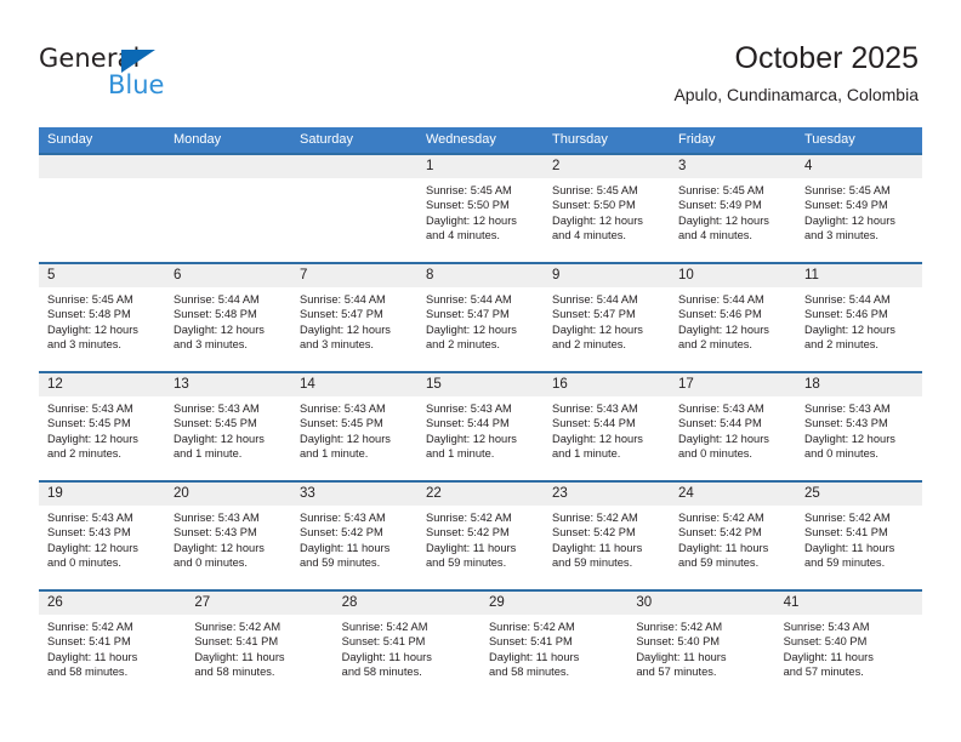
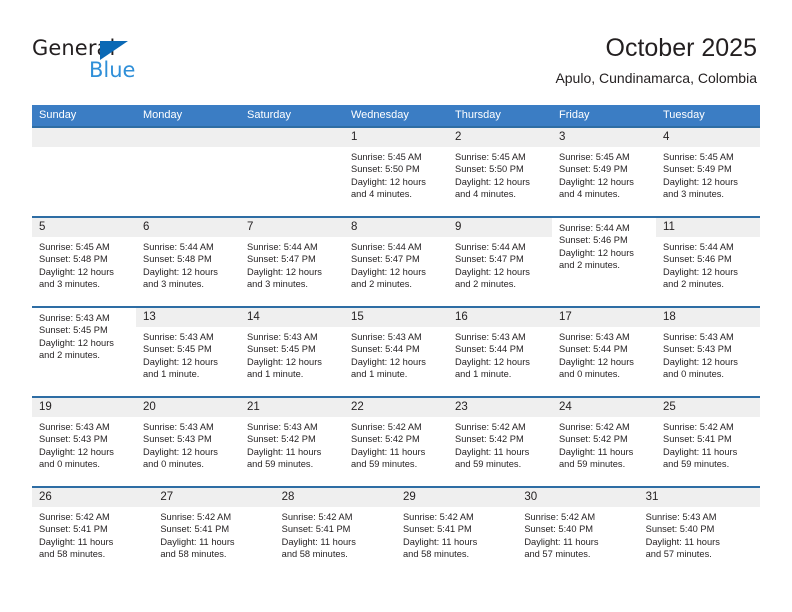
  General
  Blue
  October 2025
  Apulo, Cundinamarca, Colombia
  Sunday
  Monday
  Saturday
  Wednesday
  Thursday
  Friday
  Tuesday
  1
  Sunrise: 5:45 AM
  Sunset: 5:50 PM
  Daylight: 12 hours
  and 4 minutes.
  2
  Sunrise: 5:45 AM
  Sunset: 5:50 PM
  Daylight: 12 hours
  and 4 minutes.
  3
  Sunrise: 5:45 AM
  Sunset: 5:49 PM
  Daylight: 12 hours
  and 4 minutes.
  4
  Sunrise: 5:45 AM
  Sunset: 5:49 PM
  Daylight: 12 hours
  and 3 minutes.
  5
  Sunrise: 5:45 AM
  Sunset: 5:48 PM
  Daylight: 12 hours
  and 3 minutes.
  6
  Sunrise: 5:44 AM
  Sunset: 5:48 PM
  Daylight: 12 hours
  and 3 minutes.
  7
  Sunrise: 5:44 AM
  Sunset: 5:47 PM
  Daylight: 12 hours
  and 3 minutes.
  8
  Sunrise: 5:44 AM
  Sunset: 5:47 PM
  Daylight: 12 hours
  and 2 minutes.
  9
  Sunrise: 5:44 AM
  Sunset: 5:47 PM
  Daylight: 12 hours
  and 2 minutes.
- 10
  Sunrise: 5:44 AM
  Sunset: 5:46 PM
  Daylight: 12 hours
  and 2 minutes.
  11
  Sunrise: 5:44 AM
  Sunset: 5:46 PM
  Daylight: 12 hours
  and 2 minutes.
- 12
  Sunrise: 5:43 AM
  Sunset: 5:45 PM
  Daylight: 12 hours
  and 2 minutes.
  13
  Sunrise: 5:43 AM
  Sunset: 5:45 PM
  Daylight: 12 hours
  and 1 minute.
  14
  Sunrise: 5:43 AM
  Sunset: 5:45 PM
  Daylight: 12 hours
  and 1 minute.
  15
  Sunrise: 5:43 AM
  Sunset: 5:44 PM
  Daylight: 12 hours
  and 1 minute.
  16
  Sunrise: 5:43 AM
  Sunset: 5:44 PM
  Daylight: 12 hours
  and 1 minute.
  17
  Sunrise: 5:43 AM
  Sunset: 5:44 PM
  Daylight: 12 hours
  and 0 minutes.
  18
  Sunrise: 5:43 AM
  Sunset: 5:43 PM
  Daylight: 12 hours
  and 0 minutes.
  19
  Sunrise: 5:43 AM
  Sunset: 5:43 PM
  Daylight: 12 hours
  and 0 minutes.
  20
  Sunrise: 5:43 AM
  Sunset: 5:43 PM
  Daylight: 12 hours
  and 0 minutes.
- 33
+ 21
  Sunrise: 5:43 AM
  Sunset: 5:42 PM
  Daylight: 11 hours
  and 59 minutes.
  22
  Sunrise: 5:42 AM
  Sunset: 5:42 PM
  Daylight: 11 hours
  and 59 minutes.
  23
  Sunrise: 5:42 AM
  Sunset: 5:42 PM
  Daylight: 11 hours
  and 59 minutes.
  24
  Sunrise: 5:42 AM
  Sunset: 5:42 PM
  Daylight: 11 hours
  and 59 minutes.
  25
  Sunrise: 5:42 AM
  Sunset: 5:41 PM
  Daylight: 11 hours
  and 59 minutes.
  26
  Sunrise: 5:42 AM
  Sunset: 5:41 PM
  Daylight: 11 hours
  and 58 minutes.
  27
  Sunrise: 5:42 AM
  Sunset: 5:41 PM
  Daylight: 11 hours
  and 58 minutes.
  28
  Sunrise: 5:42 AM
  Sunset: 5:41 PM
  Daylight: 11 hours
  and 58 minutes.
  29
  Sunrise: 5:42 AM
  Sunset: 5:41 PM
  Daylight: 11 hours
  and 58 minutes.
  30
  Sunrise: 5:42 AM
  Sunset: 5:40 PM
  Daylight: 11 hours
  and 57 minutes.
- 41
+ 31
  Sunrise: 5:43 AM
  Sunset: 5:40 PM
  Daylight: 11 hours
  and 57 minutes.
